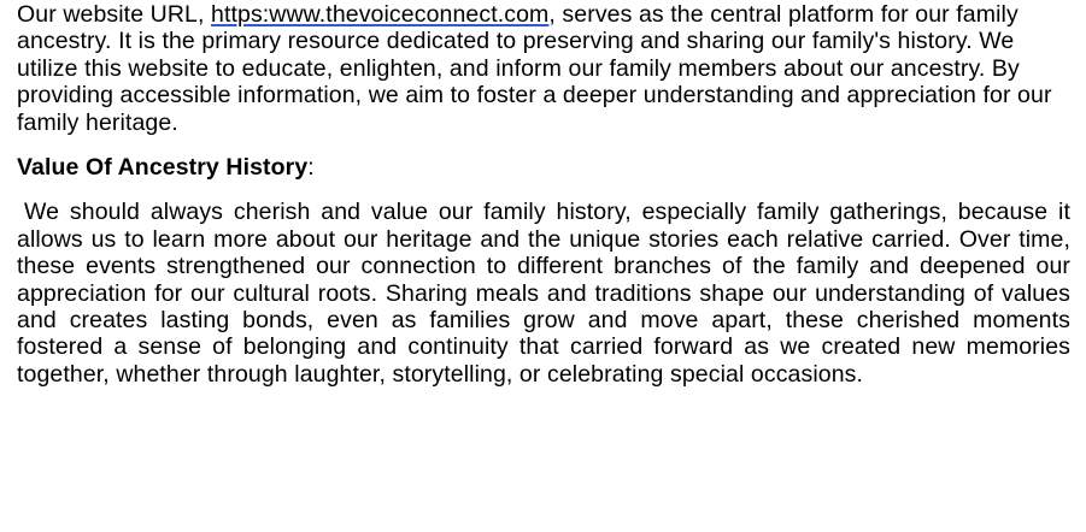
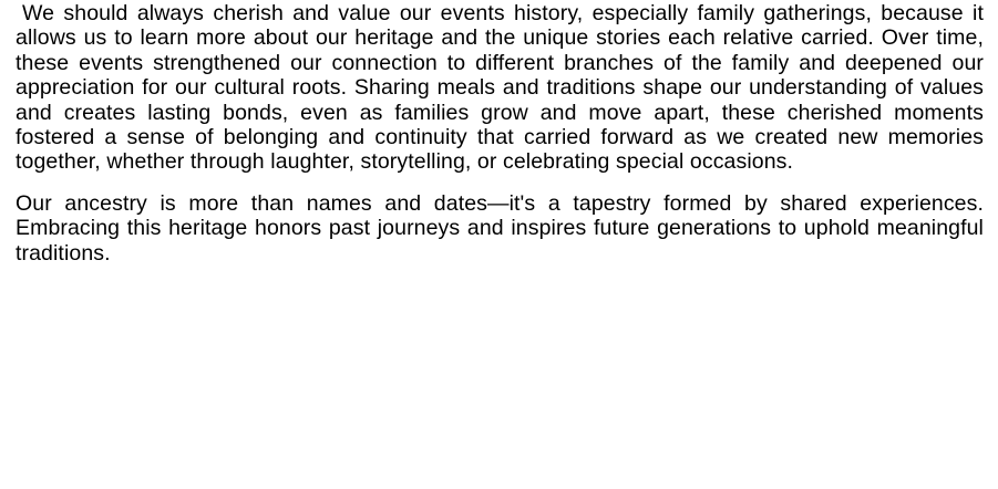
- Our website URL, https:www.thevoiceconnect.com, serves as the central platform for our family ancestry. It is the primary resource dedicated to preserving and sharing our family's history. We utilize this website to educate, enlighten, and inform our family members about our ancestry. By providing accessible information, we aim to foster a deeper understanding and appreciation for our family heritage.
- Value Of Ancestry History:
- We should always cherish and value our family history, especially family gatherings, because it allows us to learn more about our heritage and the unique stories each relative carried. Over time, these events strengthened our connection to different branches of the family and deepened our appreciation for our cultural roots. Sharing meals and traditions shape our understanding of values and creates lasting bonds, even as families grow and move apart, these cherished moments fostered a sense of belonging and continuity that carried forward as we created new memories together, whether through laughter, storytelling, or celebrating special occasions.
+ We should always cherish and value our events history, especially family gatherings, because it allows us to learn more about our heritage and the unique stories each relative carried. Over time, these events strengthened our connection to different branches of the family and deepened our appreciation for our cultural roots. Sharing meals and traditions shape our understanding of values and creates lasting bonds, even as families grow and move apart, these cherished moments fostered a sense of belonging and continuity that carried forward as we created new memories together, whether through laughter, storytelling, or celebrating special occasions.
+ Our ancestry is more than names and dates—it's a tapestry formed by shared experiences. Embracing this heritage honors past journeys and inspires future generations to uphold meaningful traditions.
